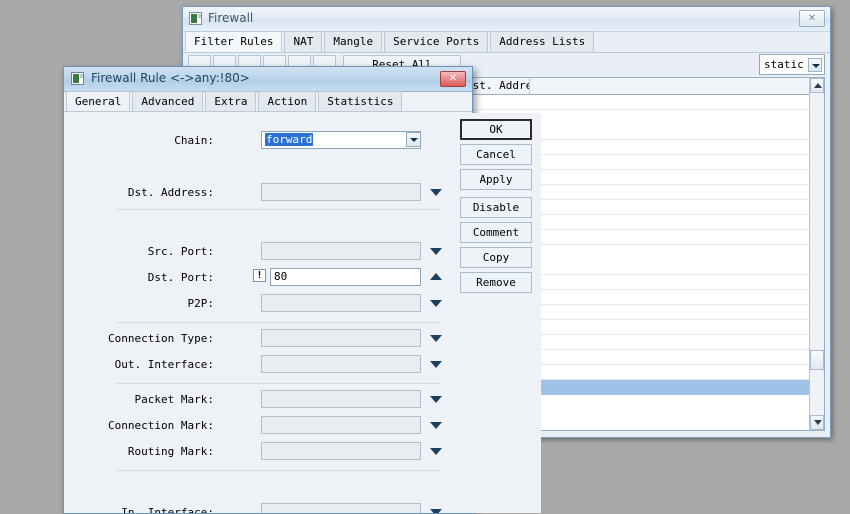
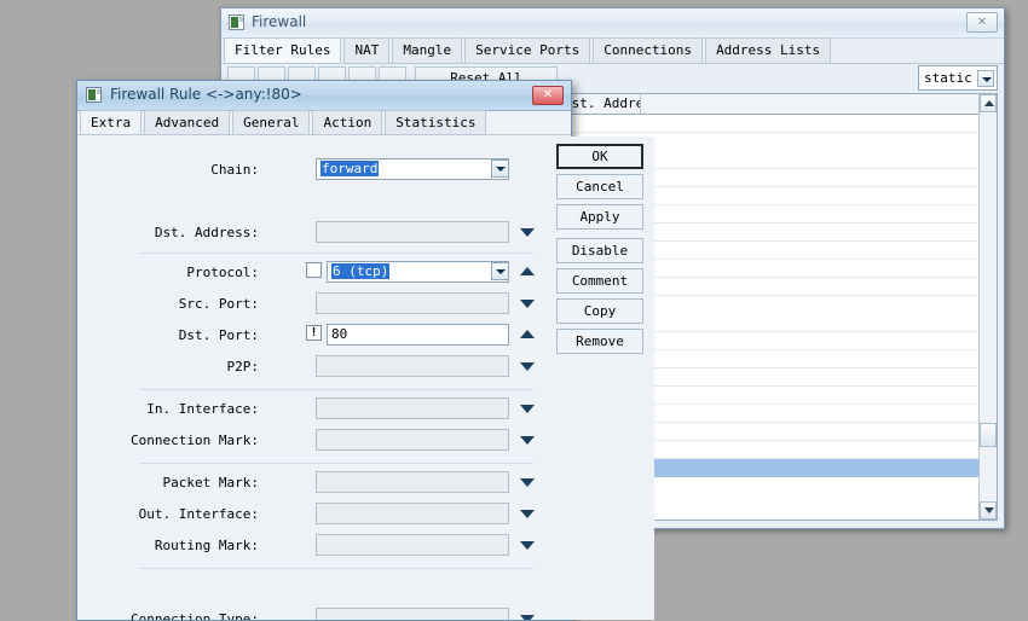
  Firewall
  ✕
  Filter Rules
  NAT
  Mangle
  Service Ports
+ Connections
  Address Lists
  static
  st. Addre
  Firewall Rule <->any:!80>
  ✕
- General
+ Extra
  Advanced
- Extra
+ General
  Action
  Statistics
  Chain:
  forward
  Dst. Address:
+ Protocol:
+ 6 (tcp)
  Src. Port:
  Dst. Port:
  !
  80
  P2P:
- Connection Type:
+ In. Interface:
- Out. Interface:
+ Connection Mark:
  Packet Mark:
- Connection Mark:
+ Out. Interface:
  Routing Mark:
- In. Interface:
+ Connection Type:
  OK
  Cancel
  Apply
  Disable
  Comment
  Copy
  Remove
